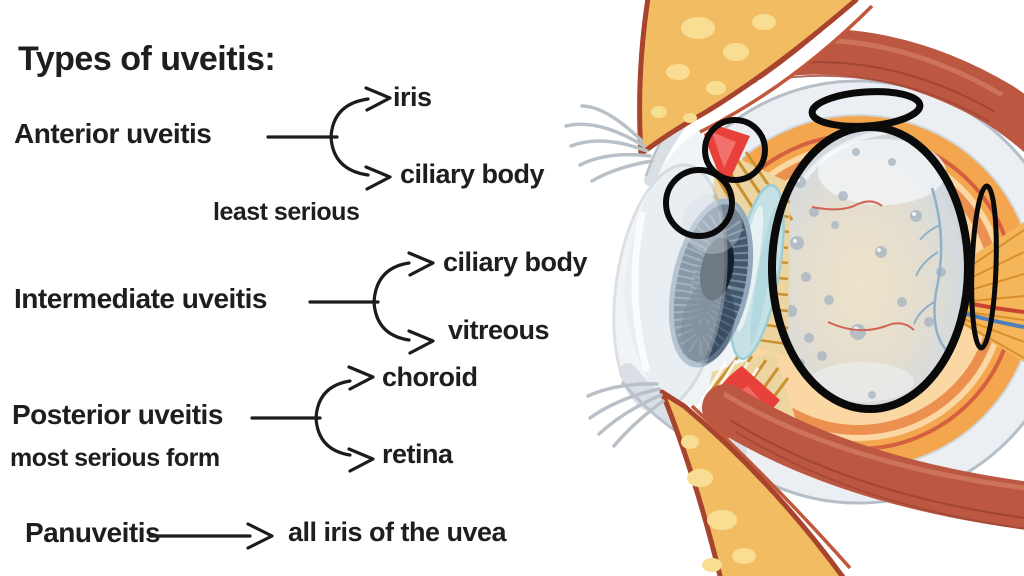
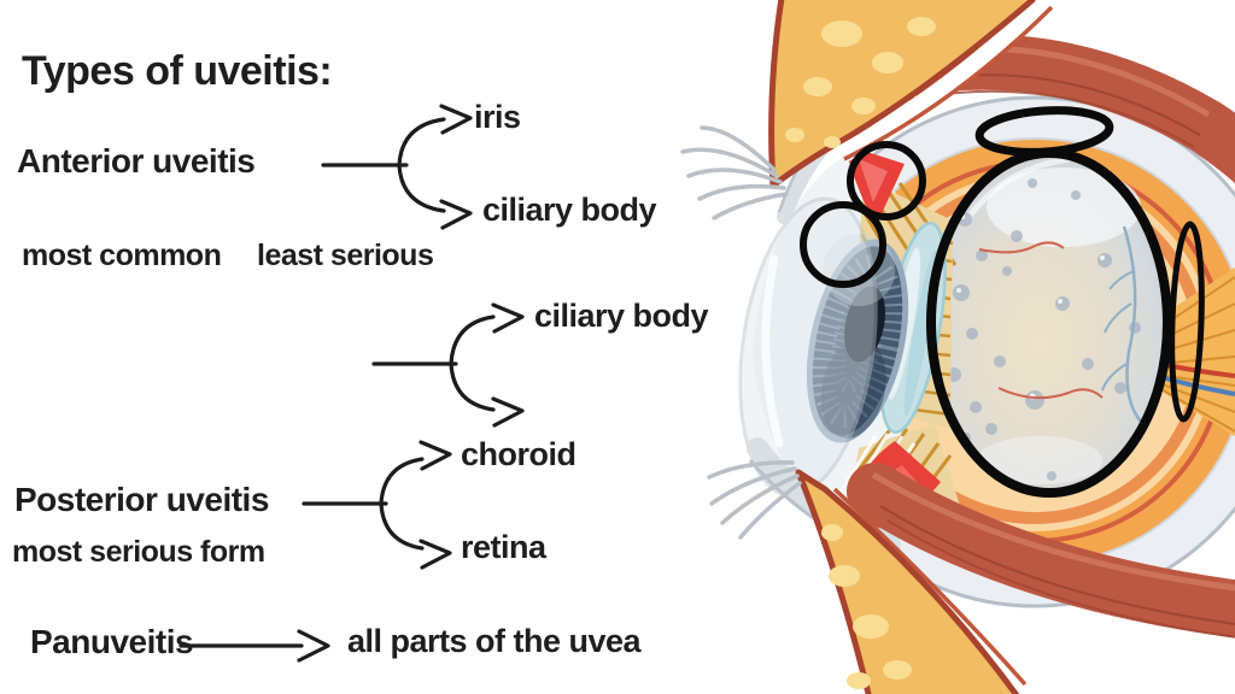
  Types of uveitis:
  Anterior uveitis
  iris
  ciliary body
+ most common
  least serious
- Intermediate uveitis
  ciliary body
- vitreous
  Posterior uveitis
  choroid
  retina
  most serious form
  Panuveitis
- all iris of the uvea
+ all parts of the uvea
